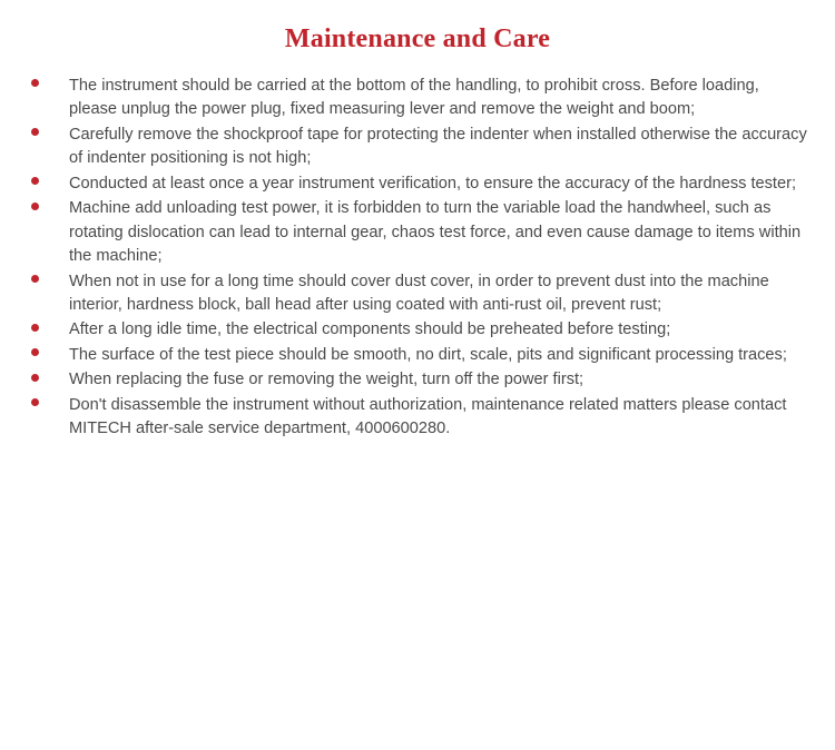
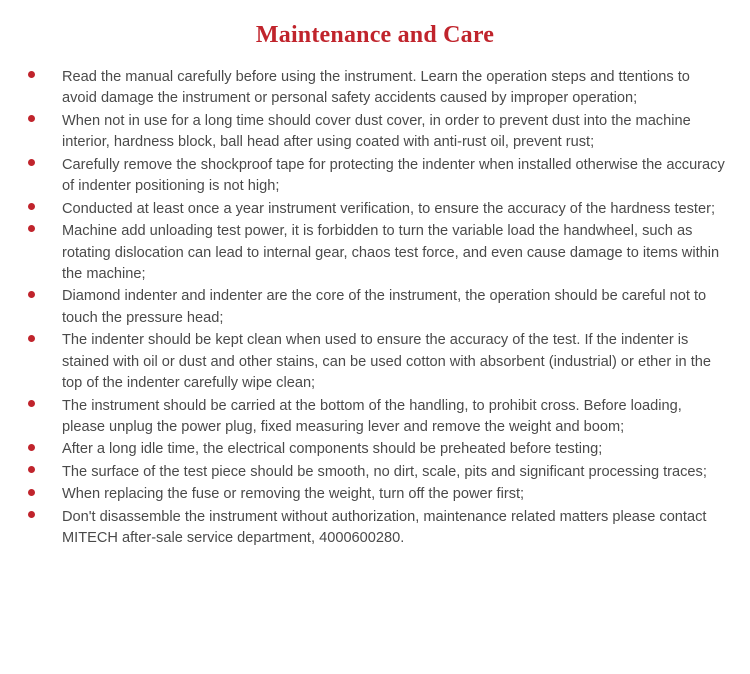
  Maintenance and Care
+ Read the manual carefully before using the instrument. Learn the operation steps and ttentions to avoid damage the instrument or personal safety accidents caused by improper operation;
- The instrument should be carried at the bottom of the handling, to prohibit cross. Before loading, please unplug the power plug, fixed measuring lever and remove the weight and boom;
+ When not in use for a long time should cover dust cover, in order to prevent dust into the machine interior, hardness block, ball head after using coated with anti-rust oil, prevent rust;
  Carefully remove the shockproof tape for protecting the indenter when installed otherwise the accuracy of indenter positioning is not high;
  Conducted at least once a year instrument verification, to ensure the accuracy of the hardness tester;
  Machine add unloading test power, it is forbidden to turn the variable load the handwheel, such as rotating dislocation can lead to internal gear, chaos test force, and even cause damage to items within the machine;
+ Diamond indenter and indenter are the core of the instrument, the operation should be careful not to touch the pressure head;
+ The indenter should be kept clean when used to ensure the accuracy of the test. If the indenter is stained with oil or dust and other stains, can be used cotton with absorbent (industrial) or ether in the top of the indenter carefully wipe clean;
- When not in use for a long time should cover dust cover, in order to prevent dust into the machine interior, hardness block, ball head after using coated with anti-rust oil, prevent rust;
+ The instrument should be carried at the bottom of the handling, to prohibit cross. Before loading, please unplug the power plug, fixed measuring lever and remove the weight and boom;
  After a long idle time, the electrical components should be preheated before testing;
  The surface of the test piece should be smooth, no dirt, scale, pits and significant processing traces;
  When replacing the fuse or removing the weight, turn off the power first;
  Don't disassemble the instrument without authorization, maintenance related matters please contact MITECH after-sale service department, 4000600280.
